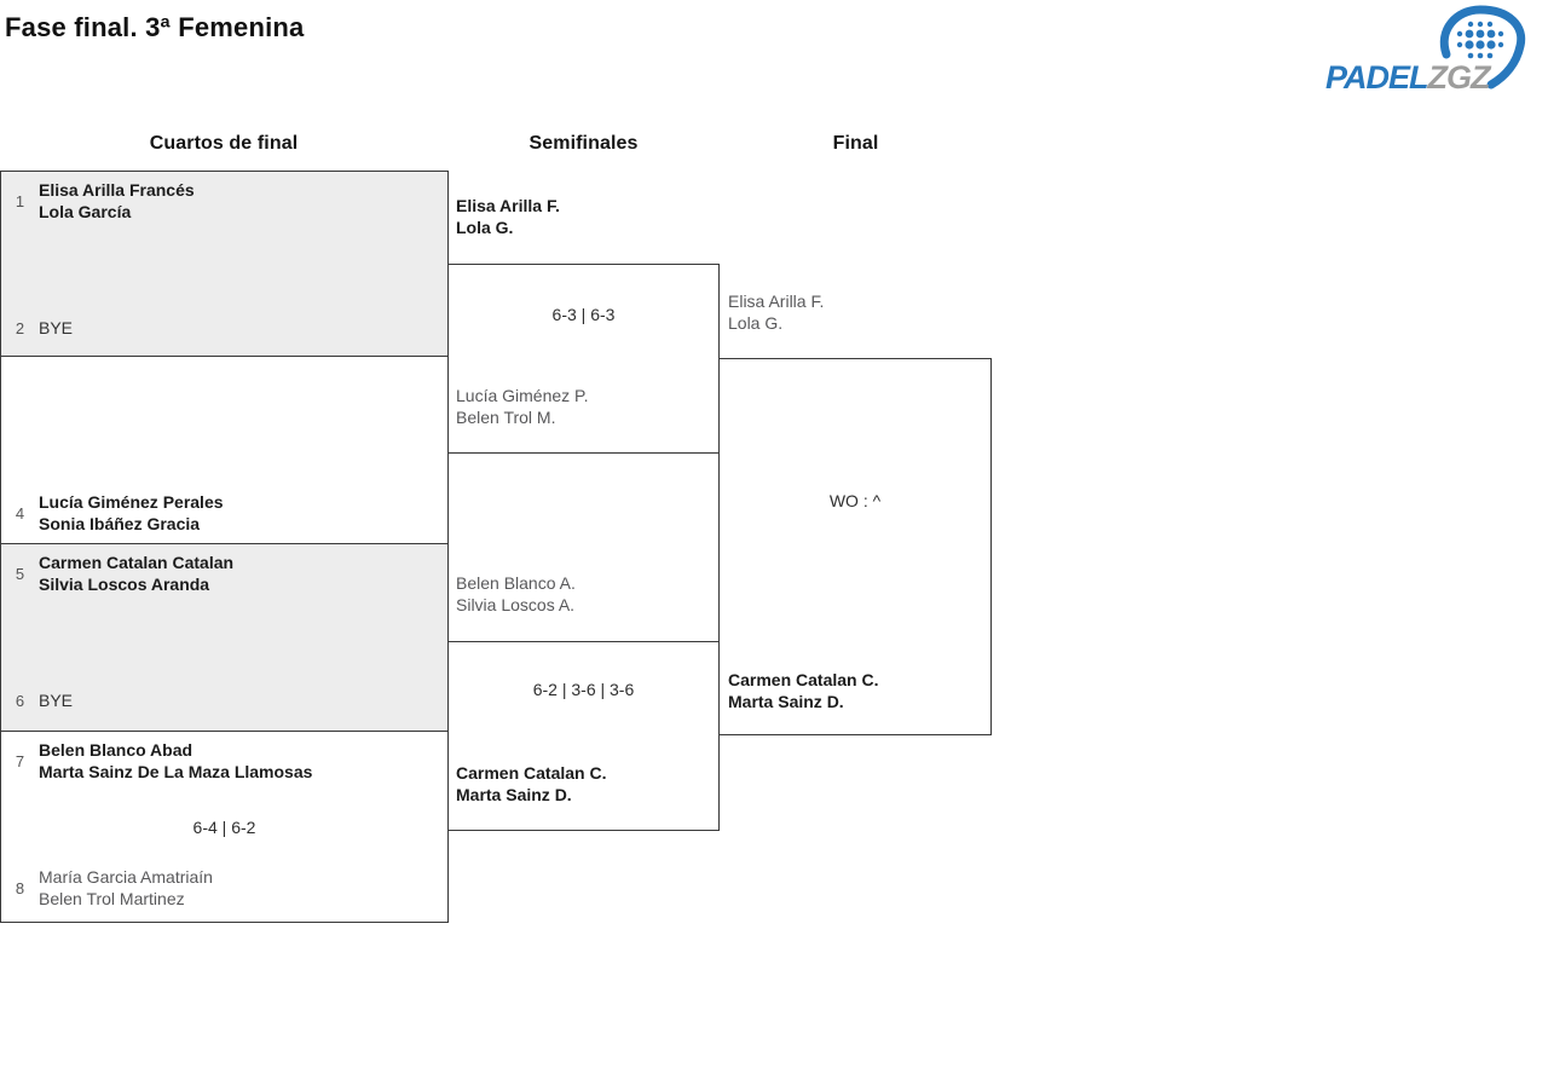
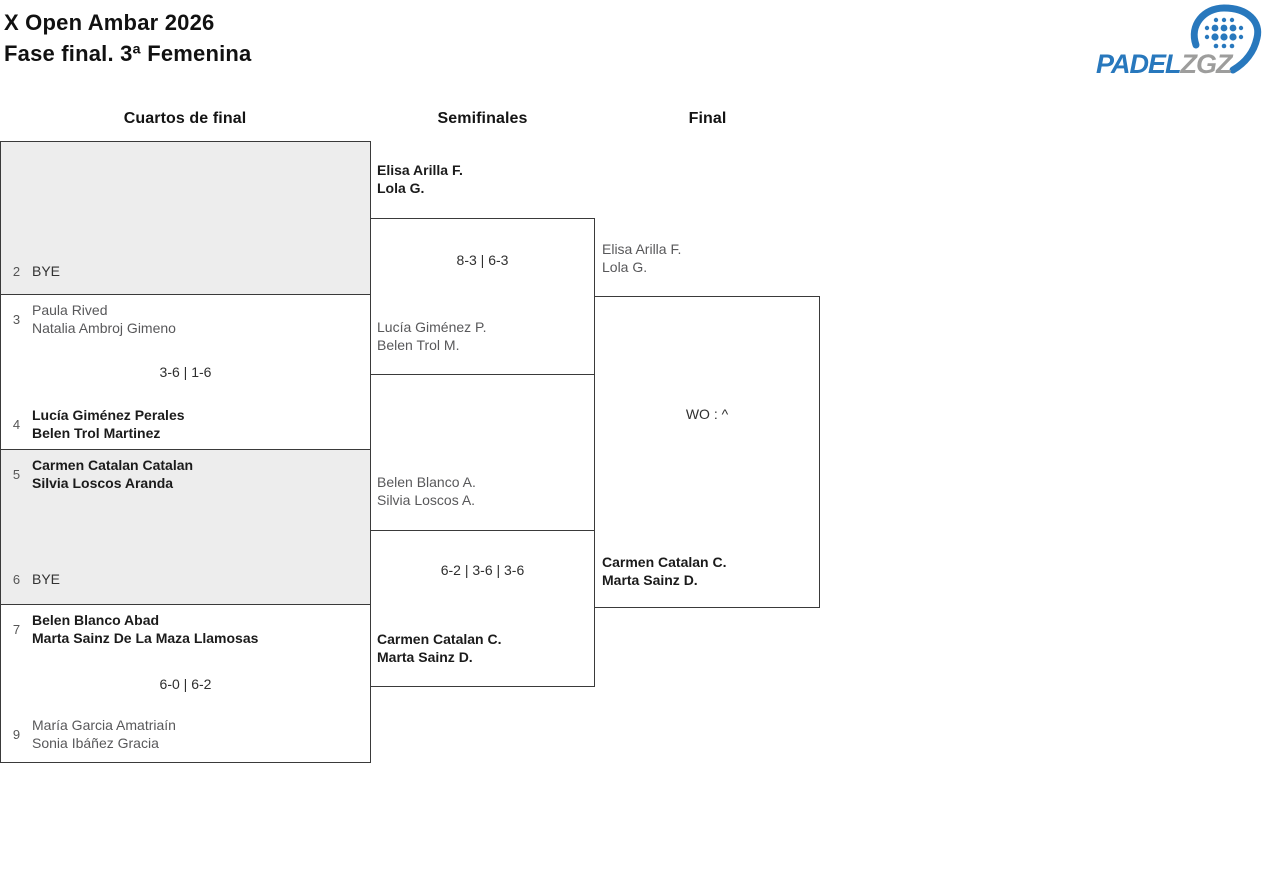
+ X Open Ambar 2026
  Fase final. 3ª Femenina
  PADELZGZ
  Cuartos de final
  Semifinales
  Final
- 1
- Elisa Arilla Francés
- Lola García
  2
  BYE
+ 3
+ Paula Rived
+ Natalia Ambroj Gimeno
+ 3-6 | 1-6
  4
  Lucía Giménez Perales
- Sonia Ibáñez Gracia
+ Belen Trol Martinez
  5
  Carmen Catalan Catalan
  Silvia Loscos Aranda
  6
  BYE
  7
  Belen Blanco Abad
  Marta Sainz De La Maza Llamosas
- 6-4 | 6-2
+ 6-0 | 6-2
- 8
+ 9
  María Garcia Amatriaín
- Belen Trol Martinez
+ Sonia Ibáñez Gracia
  Elisa Arilla F.
  Lola G.
- 6-3 | 6-3
+ 8-3 | 6-3
  Lucía Giménez P.
  Belen Trol M.
  Belen Blanco A.
  Silvia Loscos A.
  6-2 | 3-6 | 3-6
  Carmen Catalan C.
  Marta Sainz D.
  Elisa Arilla F.
  Lola G.
  WO : ^
  Carmen Catalan C.
  Marta Sainz D.
